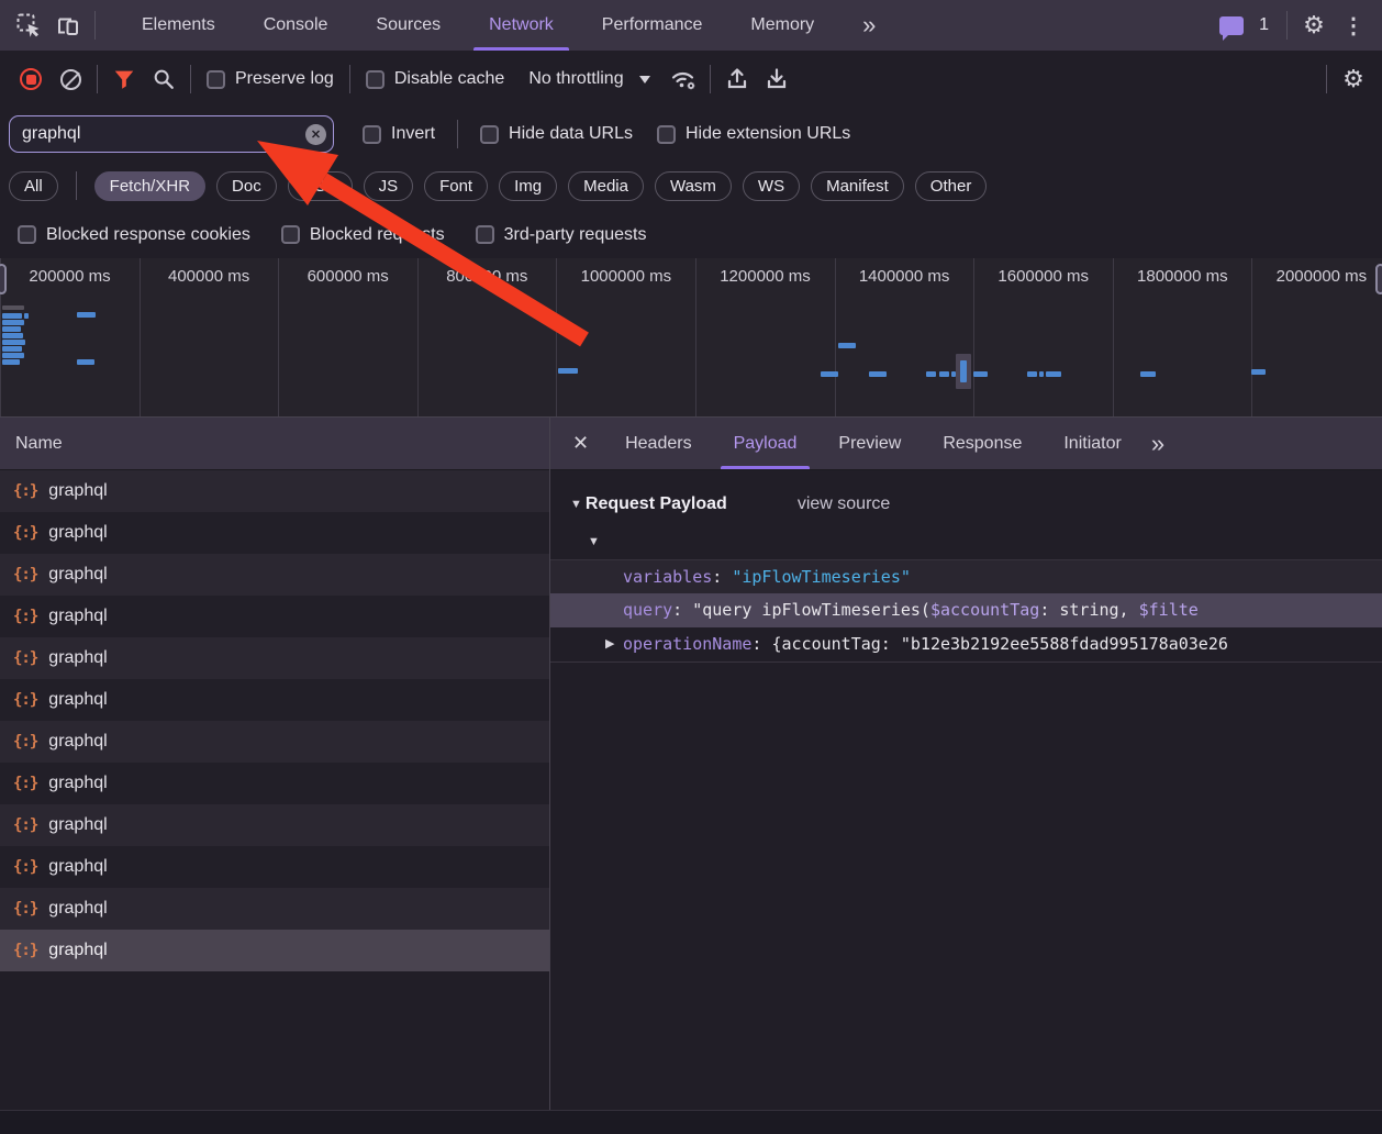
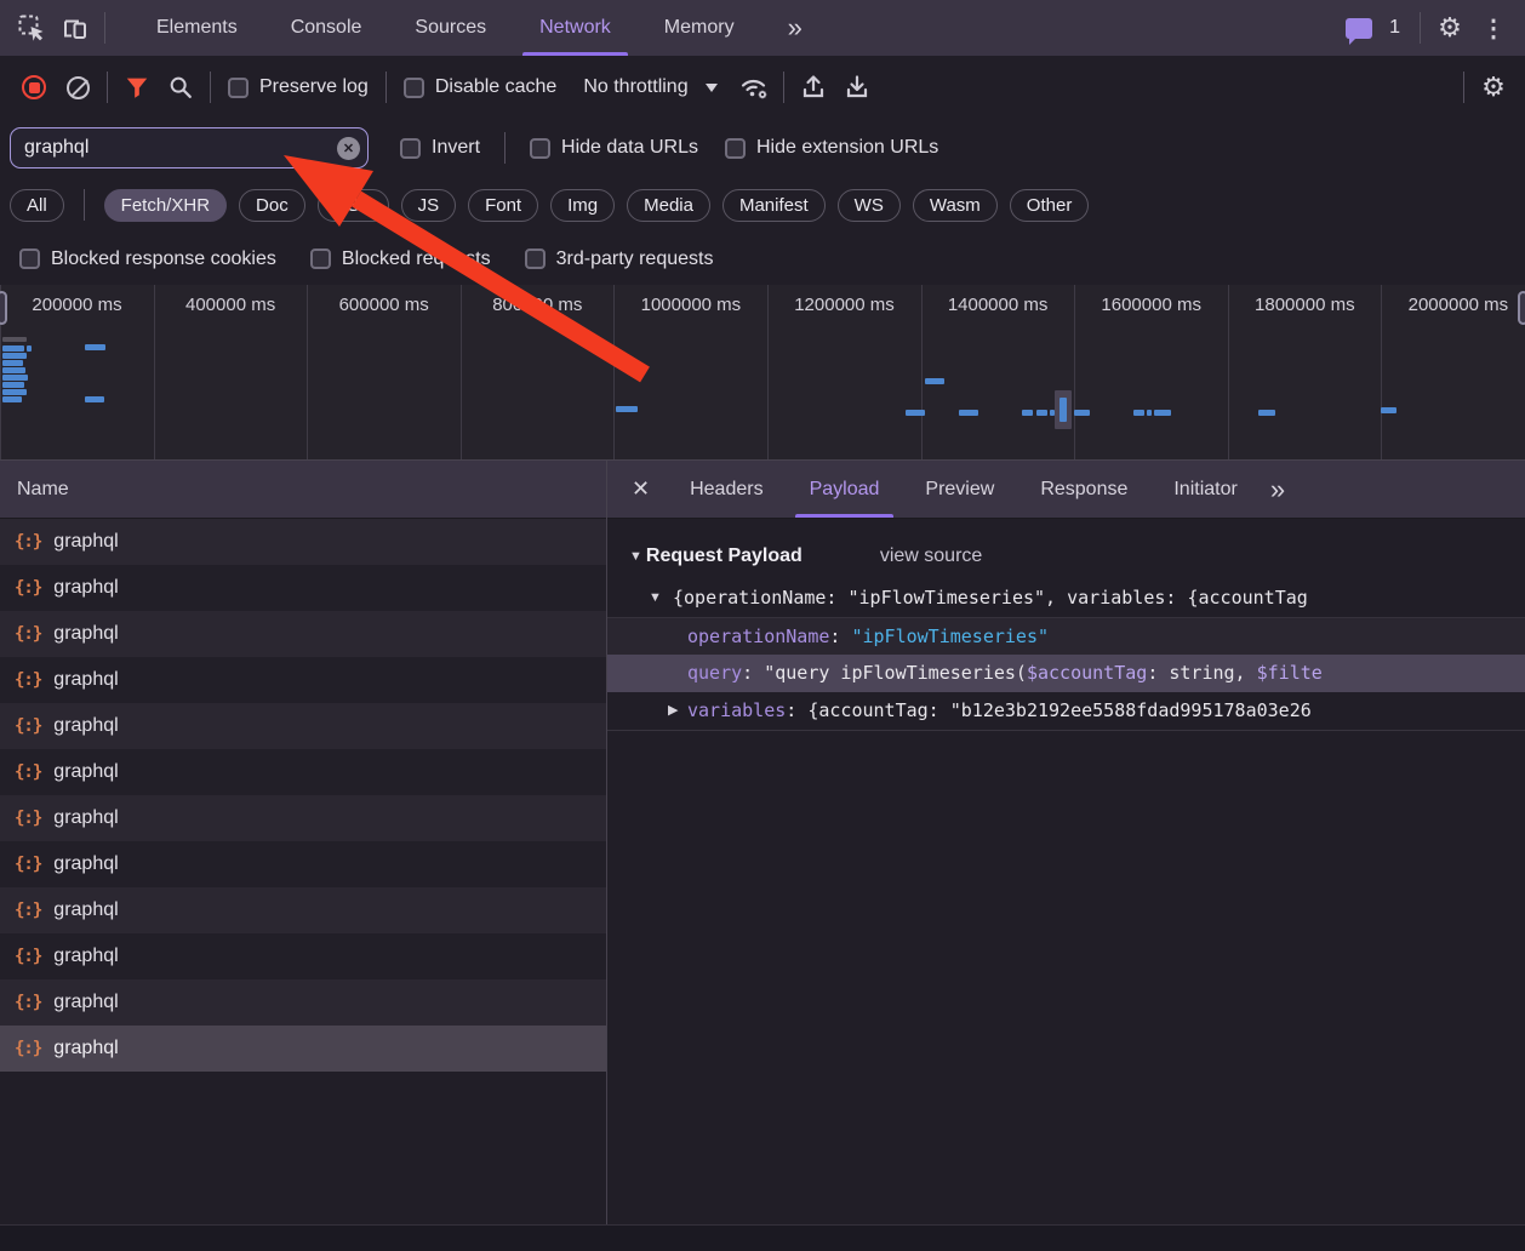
  Elements
  Console
  Sources
  Network
- Performance
  Memory
  »
  1
  ⚙
  ⋮
  Preserve log
  Disable cache
  No throttling
  ⚙
  graphql
  ✕
  Invert
  Hide data URLs
  Hide extension URLs
  All
  Fetch/XHR
  Doc
  JS
  Font
  Img
  Media
- Wasm
+ Manifest
  WS
- Manifest
+ Wasm
  Other
  Blocked response cookies
  Blocked rets
  3rd-party requests
  200000 ms
  400000 ms
  600000 ms
  1000000 ms
  1200000 ms
  1400000 ms
  1600000 ms
  1800000 ms
  2000000 ms
  Name
  {:}
  graphql
  {:}
  graphql
  {:}
  graphql
  {:}
  graphql
  {:}
  graphql
  {:}
  graphql
  {:}
  graphql
  {:}
  graphql
  {:}
  graphql
  {:}
  graphql
  {:}
  graphql
  {:}
  graphql
  ✕
  Headers
  Payload
  Preview
  Response
  Initiator
  »
  ▼
  Request Payload
  view source
  ▼
+ {operationName: "ipFlowTimeseries", variables: {accountTag
- variables: "ipFlowTimeseries"
+ operationName: "ipFlowTimeseries"
  query: "query ipFlowTimeseries($accountTag: string, $filte
  ▶
- operationName: {accountTag: "b12e3b2192ee5588fdad995178a03e26
+ variables: {accountTag: "b12e3b2192ee5588fdad995178a03e26
